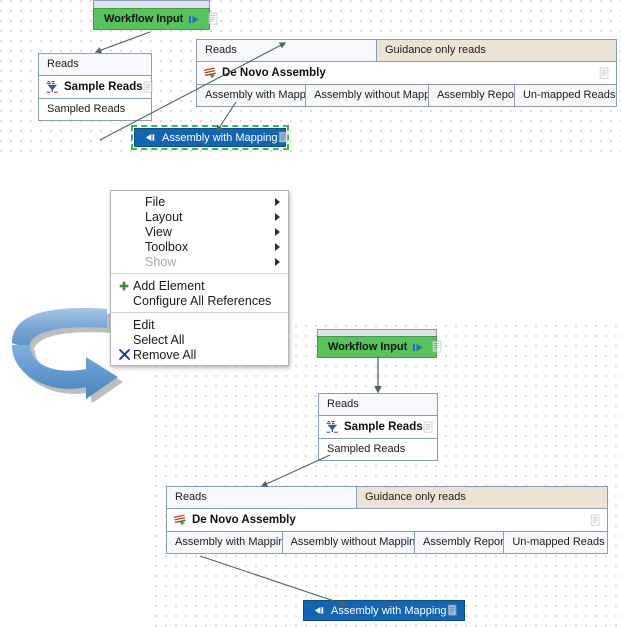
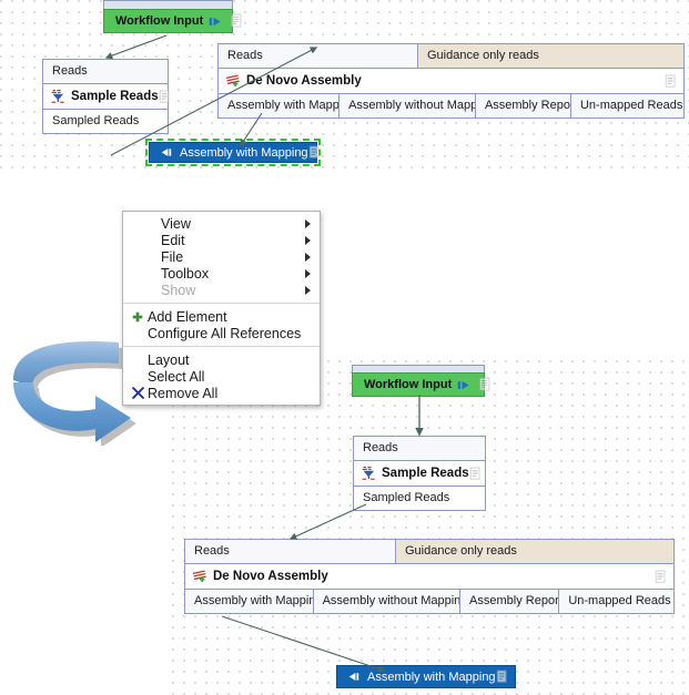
  Workflow Input
  Reads
  Sample Reads
  Sampled Reads
  Reads
  Guidance only reads
  De Novo Assembly
  Assembly with Mapp
  Assembly without Mapp
  Assembly Repo
  Un-mapped Reads
  Assembly with Mapping
- File
+ View
- Layout
+ Edit
- View
+ File
  Toolbox
  Show
  Add Element
  Configure All References
- Edit
+ Layout
  Select All
  Remove All
  Workflow Input
  Reads
  Sample Reads
  Sampled Reads
  Reads
  Guidance only reads
  De Novo Assembly
  Assembly with Mappin
  Assembly without Mappin
  Assembly Repor
  Un-mapped Reads
  Assembly with Mapping
